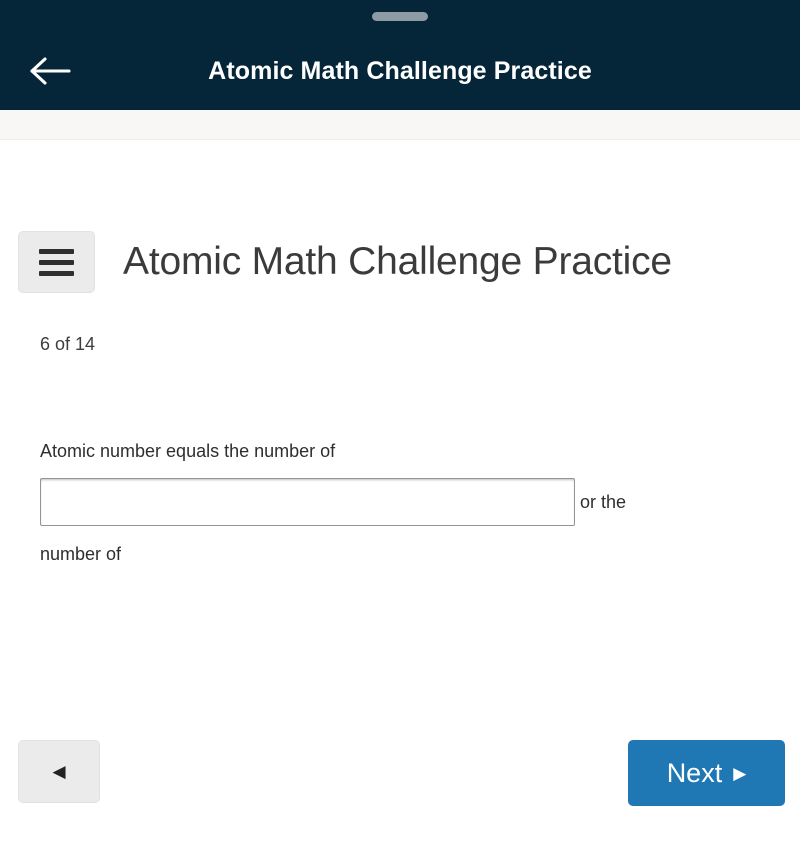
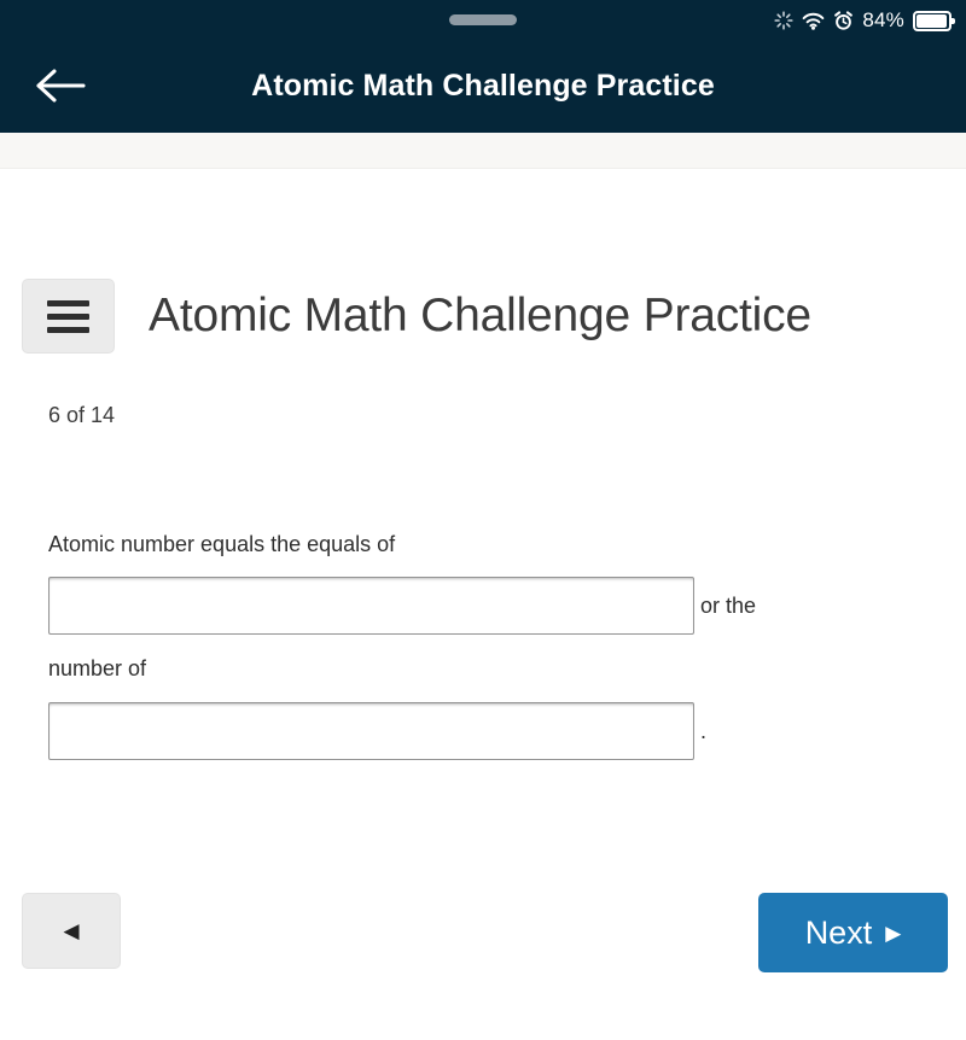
+ 84%
  Atomic Math Challenge Practice
  Atomic Math Challenge Practice
  6 of 14
- Atomic number equals the number of
+ Atomic number equals the equals of
  or the
  number of
+ .
  ◀
  Next
  ▶
